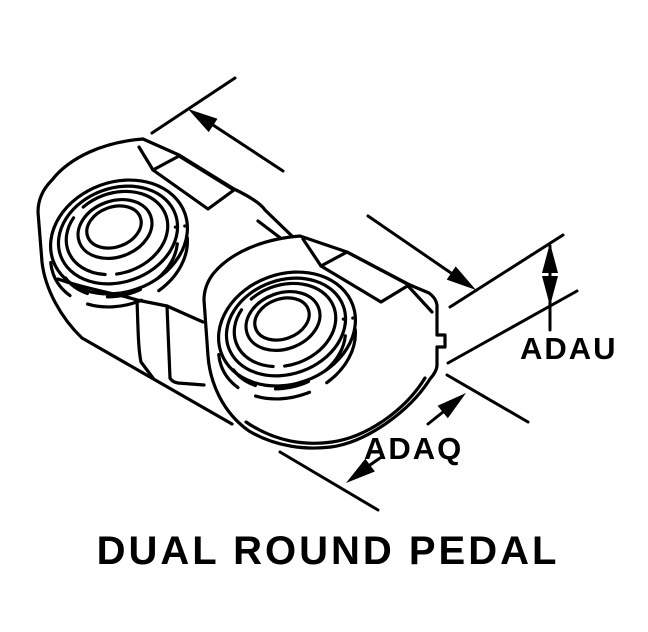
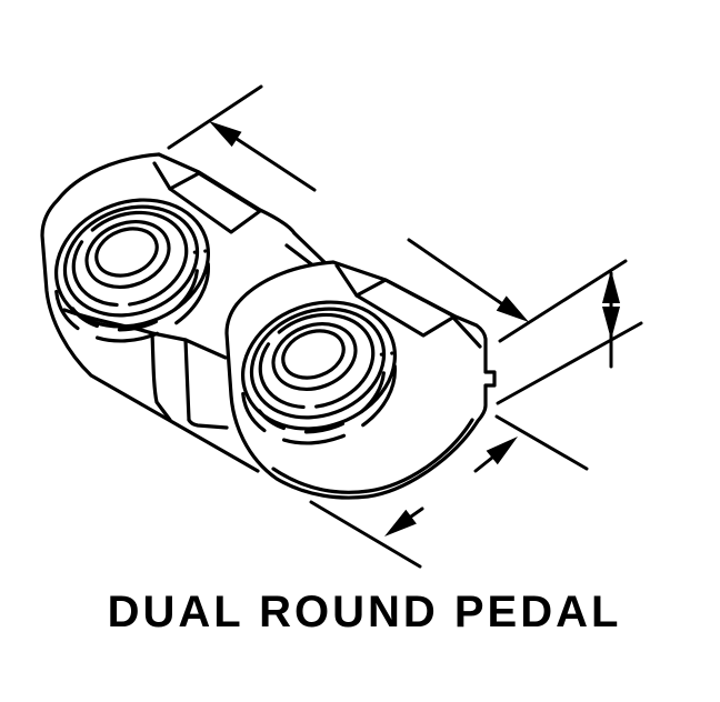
- ADAU
- ADAQ
  DUAL ROUND PEDAL
